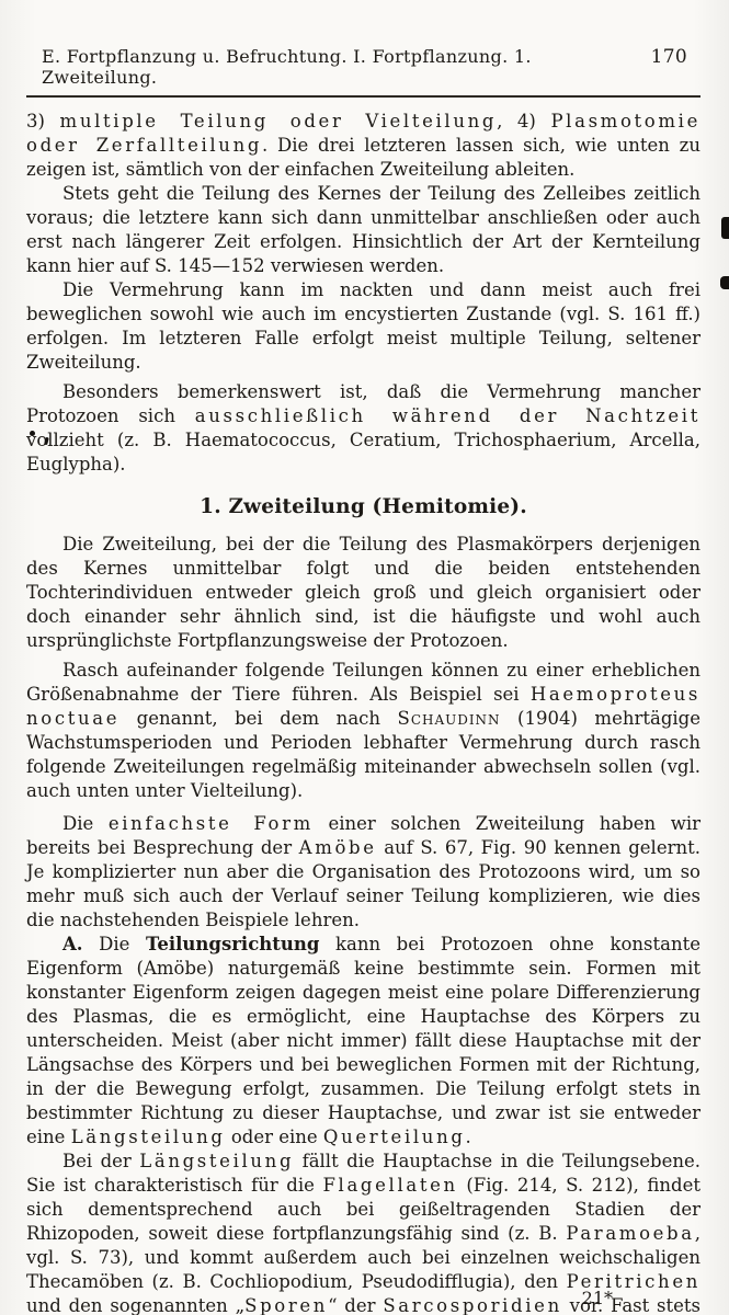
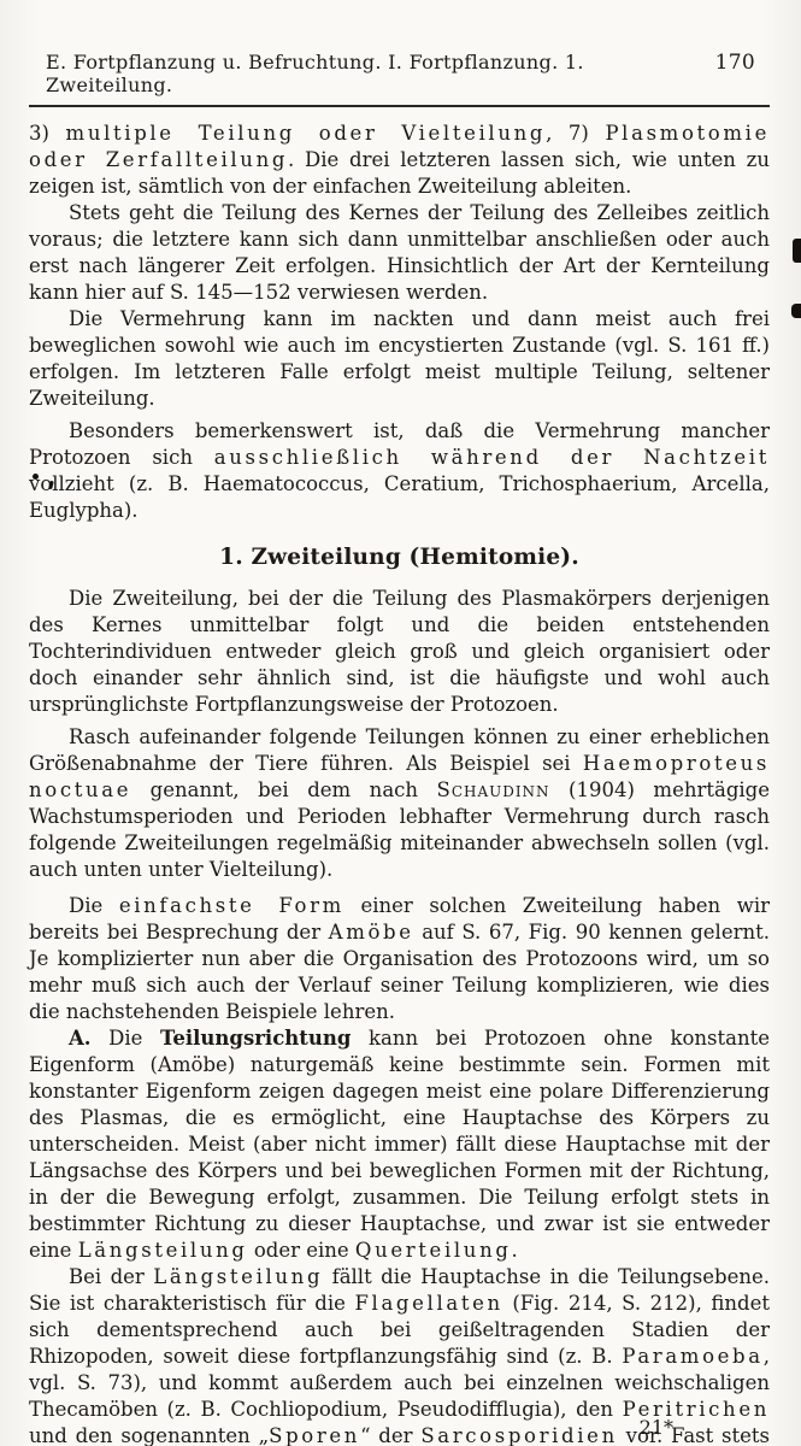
  E. Fortpflanzung u. Befruchtung. I. Fortpflanzung. 1. Zweiteilung.
  170
- 3) multiple Teilung oder Vielteilung, 4) Plasmotomie oder Zerfallteilung. Die drei letzteren lassen sich, wie unten zu zeigen ist, sämtlich von der einfachen Zweiteilung ableiten.
+ 3) multiple Teilung oder Vielteilung, 7) Plasmotomie oder Zerfallteilung. Die drei letzteren lassen sich, wie unten zu zeigen ist, sämtlich von der einfachen Zweiteilung ableiten.
  Stets geht die Teilung des Kernes der Teilung des Zelleibes zeitlich voraus; die letztere kann sich dann unmittelbar anschließen oder auch erst nach längerer Zeit erfolgen. Hinsichtlich der Art der Kernteilung kann hier auf S. 145—152 verwiesen werden.
  Die Vermehrung kann im nackten und dann meist auch frei beweglichen sowohl wie auch im encystierten Zustande (vgl. S. 161 ff.) erfolgen. Im letzteren Falle erfolgt meist multiple Teilung, seltener Zweiteilung.
  Besonders bemerkenswert ist, daß die Vermehrung mancher Protozoen sich ausschließlich während der Nachtzeit vollzieht (z. B. Haematococcus, Ceratium, Trichosphaerium, Arcella, Euglypha).
  1. Zweiteilung (Hemitomie).
  Die Zweiteilung, bei der die Teilung des Plasmakörpers derjenigen des Kernes unmittelbar folgt und die beiden entstehenden Tochterindividuen entweder gleich groß und gleich organisiert oder doch einander sehr ähnlich sind, ist die häufigste und wohl auch ursprünglichste Fortpflanzungsweise der Protozoen.
  Rasch aufeinander folgende Teilungen können zu einer erheblichen Größenabnahme der Tiere führen. Als Beispiel sei Haemoproteus noctuae genannt, bei dem nach Schaudinn (1904) mehrtägige Wachstumsperioden und Perioden lebhafter Vermehrung durch rasch folgende Zweiteilungen regelmäßig miteinander abwechseln sollen (vgl. auch unten unter Vielteilung).
  Die einfachste Form einer solchen Zweiteilung haben wir bereits bei Besprechung der Amöbe auf S. 67, Fig. 90 kennen gelernt. Je komplizierter nun aber die Organisation des Protozoons wird, um so mehr muß sich auch der Verlauf seiner Teilung komplizieren, wie dies die nachstehenden Beispiele lehren.
  A. Die Teilungsrichtung kann bei Protozoen ohne konstante Eigenform (Amöbe) naturgemäß keine bestimmte sein. Formen mit konstanter Eigenform zeigen dagegen meist eine polare Differenzierung des Plasmas, die es ermöglicht, eine Hauptachse des Körpers zu unterscheiden. Meist (aber nicht immer) fällt diese Hauptachse mit der Längsachse des Körpers und bei beweglichen Formen mit der Richtung, in der die Bewegung erfolgt, zusammen. Die Teilung erfolgt stets in bestimmter Richtung zu dieser Hauptachse, und zwar ist sie entweder eine Längsteilung oder eine Querteilung.
  Bei der Längsteilung fällt die Hauptachse in die Teilungsebene. Sie ist charakteristisch für die Flagellaten (Fig. 214, S. 212), findet sich dementsprechend auch bei geißeltragenden Stadien der Rhizopoden, soweit diese fortpflanzungsfähig sind (z. B. Paramoeba, vgl. S. 73), und kommt außerdem auch bei einzelnen weichschaligen Thecamöben (z. B. Cochliopodium, Pseudodifflugia), den Peritrichen und den sogenannten „Sporen“ der Sarcosporidien vor. Fast stets
  21*
